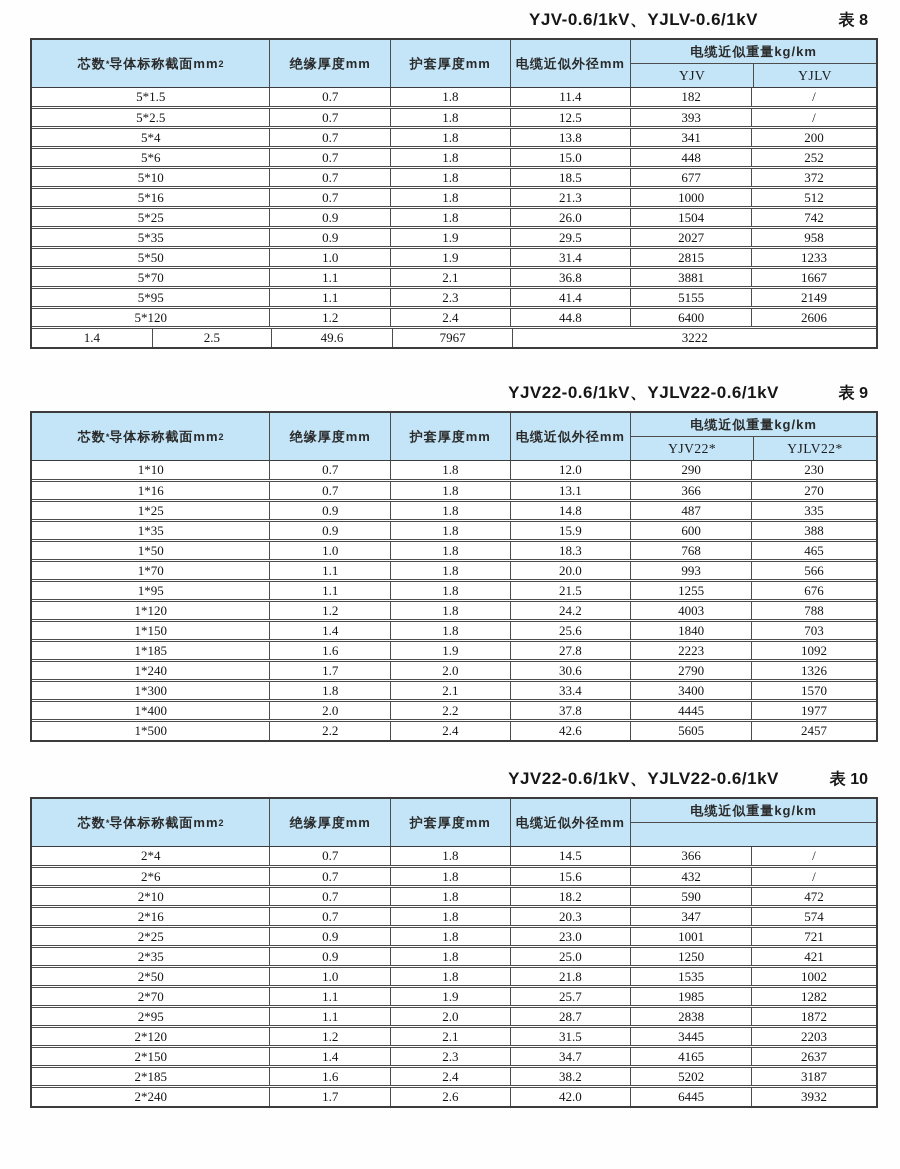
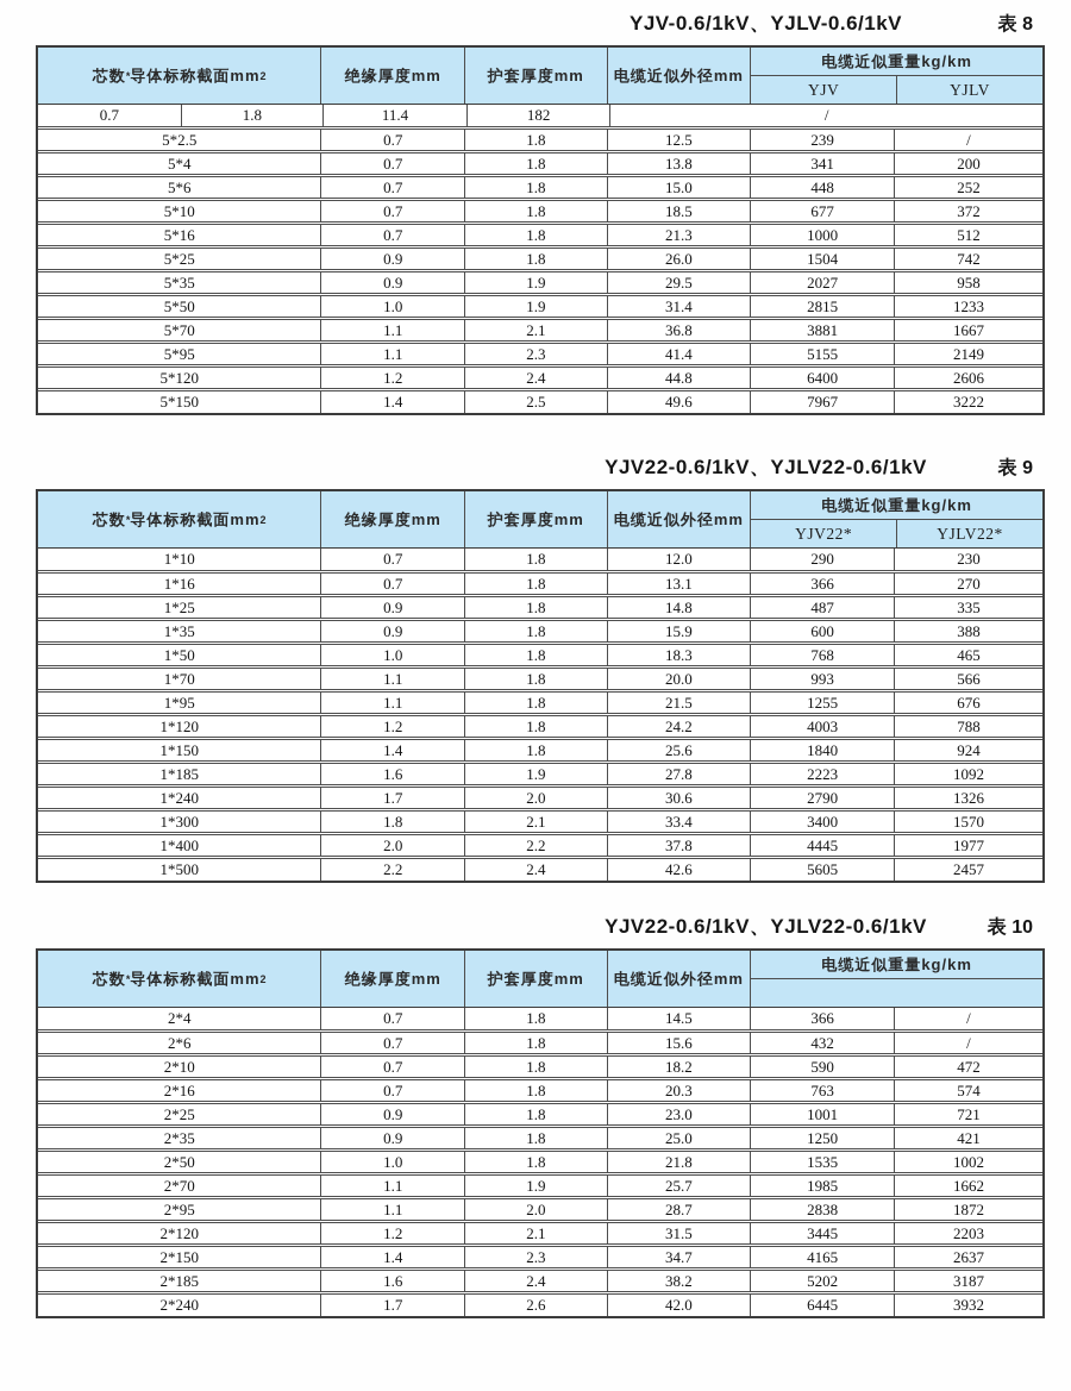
  YJV-0.6/1kV、YJLV-0.6/1kV
  表 8
  芯数
  *
  导体标称截面mm
  2
  绝缘厚度mm
  护套厚度mm
  电缆近似外径mm
  电缆近似重量kg/km
  YJV
  YJLV
- 5*1.5
  0.7
  1.8
  11.4
  182
  /
  5*2.5
  0.7
  1.8
  12.5
- 393
+ 239
  /
  5*4
  0.7
  1.8
  13.8
  341
  200
  5*6
  0.7
  1.8
  15.0
  448
  252
  5*10
  0.7
  1.8
  18.5
  677
  372
  5*16
  0.7
  1.8
  21.3
  1000
  512
  5*25
  0.9
  1.8
  26.0
  1504
  742
  5*35
  0.9
  1.9
  29.5
  2027
  958
  5*50
  1.0
  1.9
  31.4
  2815
  1233
  5*70
  1.1
  2.1
  36.8
  3881
  1667
  5*95
  1.1
  2.3
  41.4
  5155
  2149
  5*120
  1.2
  2.4
  44.8
  6400
  2606
+ 5*150
  1.4
  2.5
  49.6
  7967
  3222
  YJV22-0.6/1kV、YJLV22-0.6/1kV
  表 9
  芯数
  *
  导体标称截面mm
  2
  绝缘厚度mm
  护套厚度mm
  电缆近似外径mm
  电缆近似重量kg/km
  YJV22*
  YJLV22*
  1*10
  0.7
  1.8
  12.0
  290
  230
  1*16
  0.7
  1.8
  13.1
  366
  270
  1*25
  0.9
  1.8
  14.8
  487
  335
  1*35
  0.9
  1.8
  15.9
  600
  388
  1*50
  1.0
  1.8
  18.3
  768
  465
  1*70
  1.1
  1.8
  20.0
  993
  566
  1*95
  1.1
  1.8
  21.5
  1255
  676
  1*120
  1.2
  1.8
  24.2
  4003
  788
  1*150
  1.4
  1.8
  25.6
  1840
- 703
+ 924
  1*185
  1.6
  1.9
  27.8
  2223
  1092
  1*240
  1.7
  2.0
  30.6
  2790
  1326
  1*300
  1.8
  2.1
  33.4
  3400
  1570
  1*400
  2.0
  2.2
  37.8
  4445
  1977
  1*500
  2.2
  2.4
  42.6
  5605
  2457
  YJV22-0.6/1kV、YJLV22-0.6/1kV
  表 10
  芯数
  *
  导体标称截面mm
  2
  绝缘厚度mm
  护套厚度mm
  电缆近似外径mm
  电缆近似重量kg/km
  2*4
  0.7
  1.8
  14.5
  366
  /
  2*6
  0.7
  1.8
  15.6
  432
  /
  2*10
  0.7
  1.8
  18.2
  590
  472
  2*16
  0.7
  1.8
  20.3
- 347
+ 763
  574
  2*25
  0.9
  1.8
  23.0
  1001
  721
  2*35
  0.9
  1.8
  25.0
  1250
  421
  2*50
  1.0
  1.8
  21.8
  1535
  1002
  2*70
  1.1
  1.9
  25.7
  1985
- 1282
+ 1662
  2*95
  1.1
  2.0
  28.7
  2838
  1872
  2*120
  1.2
  2.1
  31.5
  3445
  2203
  2*150
  1.4
  2.3
  34.7
  4165
  2637
  2*185
  1.6
  2.4
  38.2
  5202
  3187
  2*240
  1.7
  2.6
  42.0
  6445
  3932
